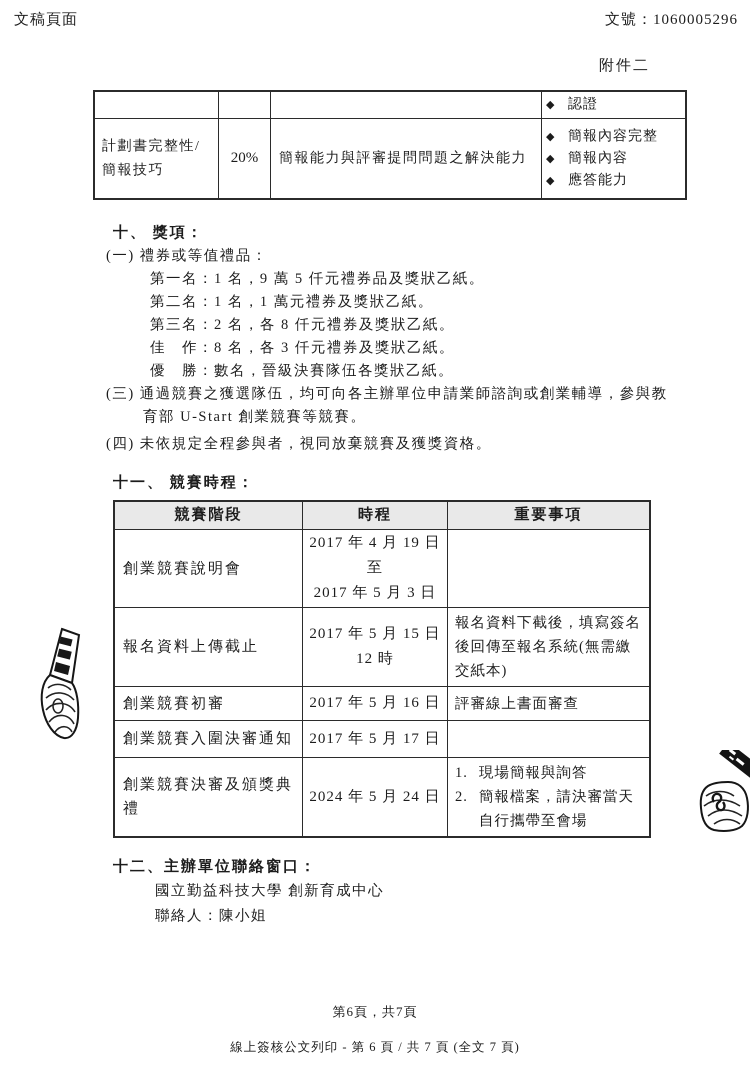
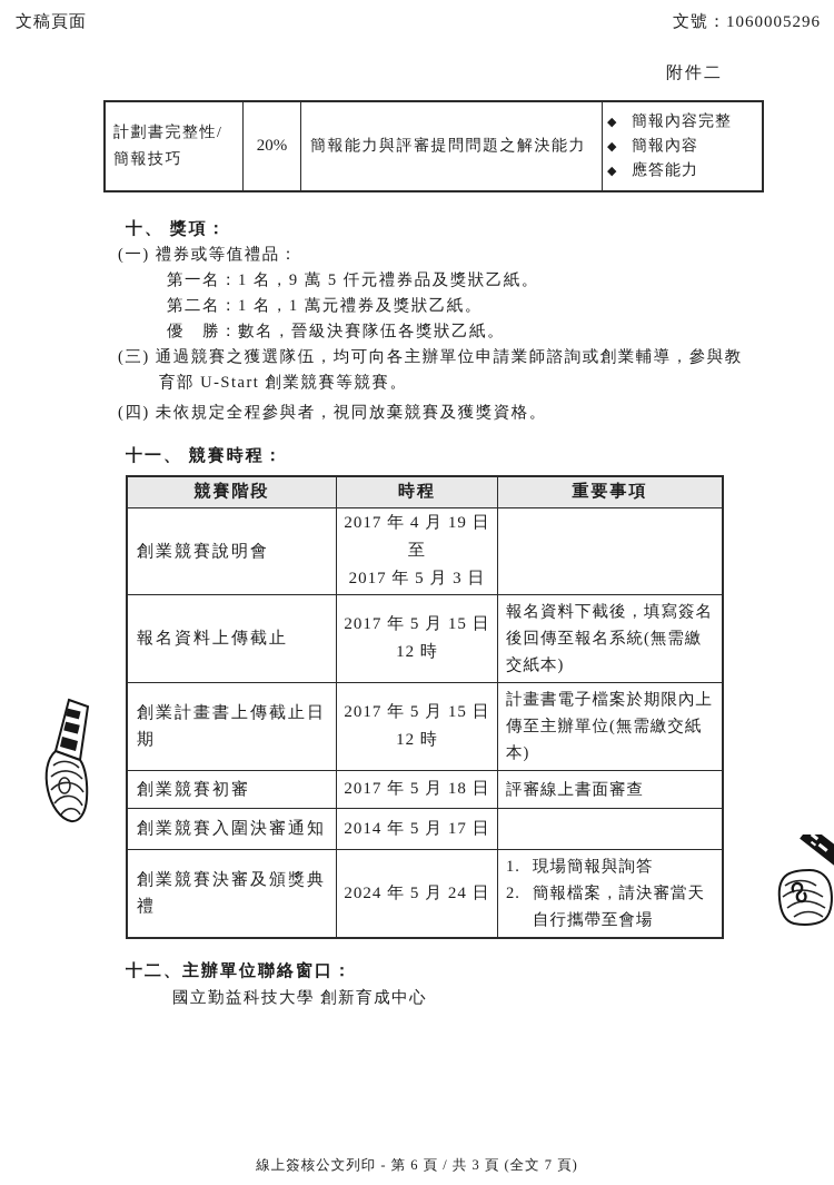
  文稿頁面
  文號：1060005296
  附件二
- 			◆ 認證
  計劃書完整性/簡報技巧	20%	簡報能力與評審提問問題之解決能力	◆ 簡報內容完整 ◆ 簡報內容 ◆ 應答能力
  十、 獎項：
  (一) 禮券或等值禮品：
  第一名：1 名，9 萬 5 仟元禮券品及獎狀乙紙。
  第二名：1 名，1 萬元禮券及獎狀乙紙。
- 第三名：2 名，各 8 仟元禮券及獎狀乙紙。
- 佳 作：8 名，各 3 仟元禮券及獎狀乙紙。
  優 勝：數名，晉級決賽隊伍各獎狀乙紙。
  (三) 通過競賽之獲選隊伍，均可向各主辦單位申請業師諮詢或創業輔導，參與教
  育部 U-Start 創業競賽等競賽。
  (四) 未依規定全程參與者，視同放棄競賽及獲獎資格。
  十一、 競賽時程：
  競賽階段	時程	重要事項
  創業競賽說明會	2017 年 4 月 19 日 至 2017 年 5 月 3 日
  報名資料上傳截止	2017 年 5 月 15 日 12 時	報名資料下截後，填寫簽名後回傳至報名系統(無需繳交紙本)
+ 創業計畫書上傳截止日期	2017 年 5 月 15 日 12 時	計畫書電子檔案於期限內上傳至主辦單位(無需繳交紙本)
- 創業競賽初審	2017 年 5 月 16 日	評審線上書面審查
+ 創業競賽初審	2017 年 5 月 18 日	評審線上書面審查
- 創業競賽入圍決審通知	2017 年 5 月 17 日
+ 創業競賽入圍決審通知	2014 年 5 月 17 日
  創業競賽決審及頒獎典禮	2024 年 5 月 24 日	1. 現場簡報與詢答 2. 簡報檔案，請決審當天自行攜帶至會場
  十二、主辦單位聯絡窗口：
  國立勤益科技大學 創新育成中心
- 聯絡人：陳小姐
- 第6頁，共7頁
- 線上簽核公文列印 - 第 6 頁 / 共 7 頁 (全文 7 頁)
+ 線上簽核公文列印 - 第 6 頁 / 共 3 頁 (全文 7 頁)
